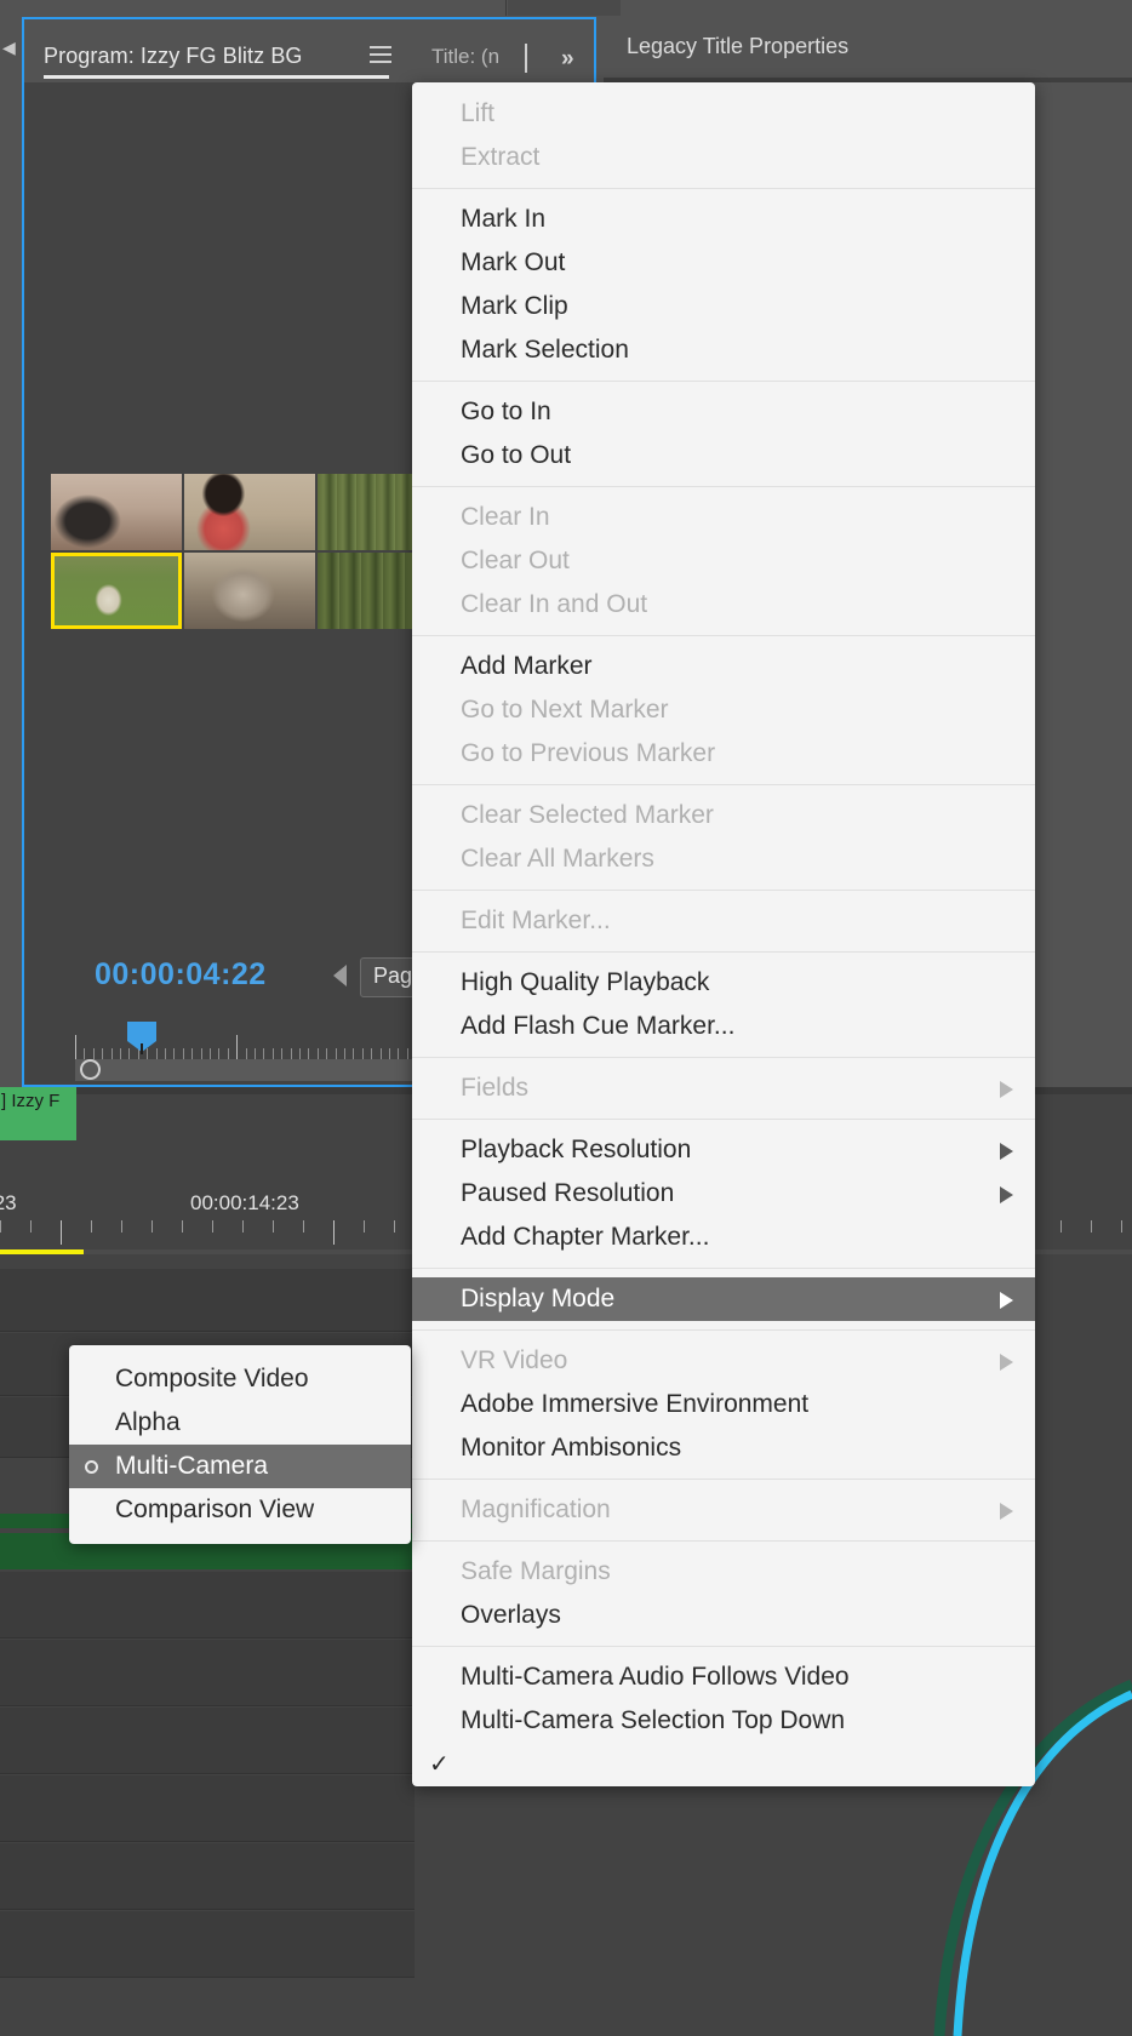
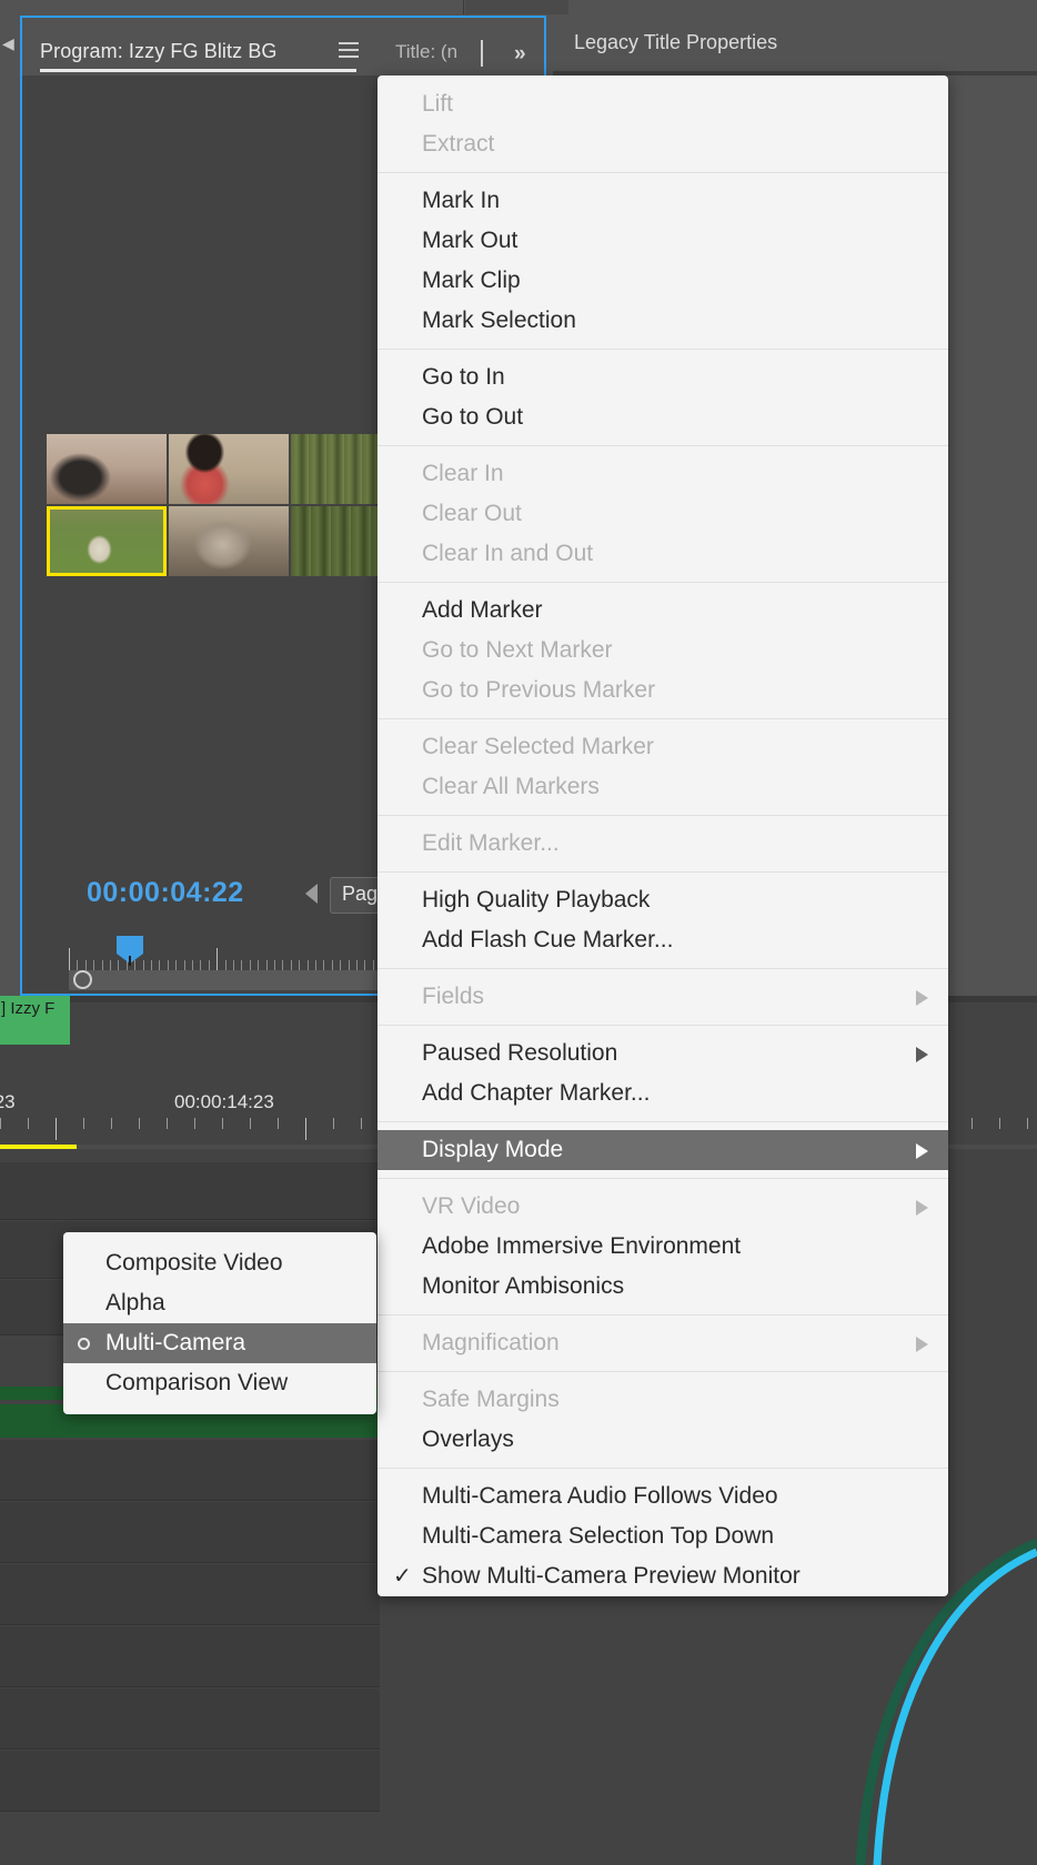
  ◀
  Legacy Title Properties
  Program: Izzy FG Blitz BG
  Title: (n
  »
  00:00:04:22
  Pag
  00:00:14:23
  ] Izzy F
  Lift
  Extract
  Mark In
  Mark Out
  Mark Clip
  Mark Selection
  Go to In
  Go to Out
  Clear In
  Clear Out
  Clear In and Out
  Add Marker
  Go to Next Marker
  Go to Previous Marker
  Clear Selected Marker
  Clear All Markers
  Edit Marker...
  High Quality Playback
  Add Flash Cue Marker...
  Fields
- Playback Resolution
  Paused Resolution
  Add Chapter Marker...
  Display Mode
  VR Video
  Adobe Immersive Environment
  Monitor Ambisonics
  Magnification
  Safe Margins
  Overlays
  Multi-Camera Audio Follows Video
  Multi-Camera Selection Top Down
  ✓
+ Show Multi-Camera Preview Monitor
  Composite Video
  Alpha
  Multi-Camera
  Comparison View
